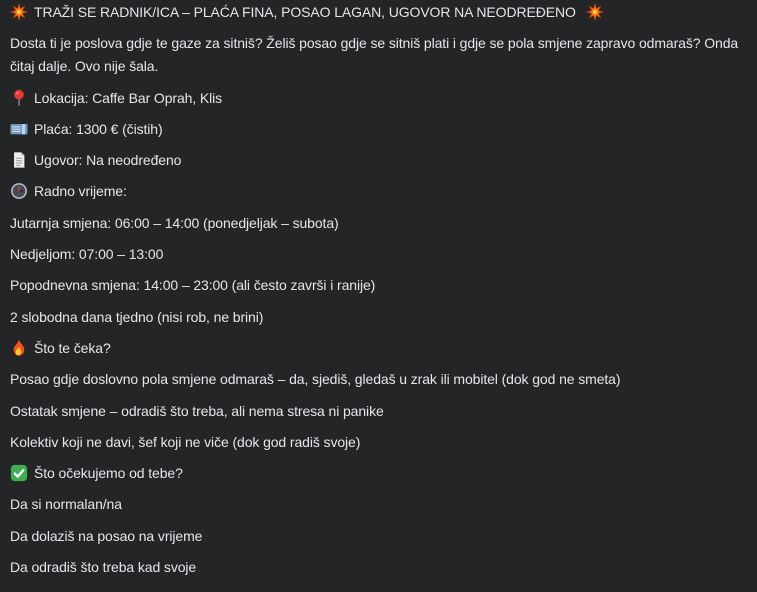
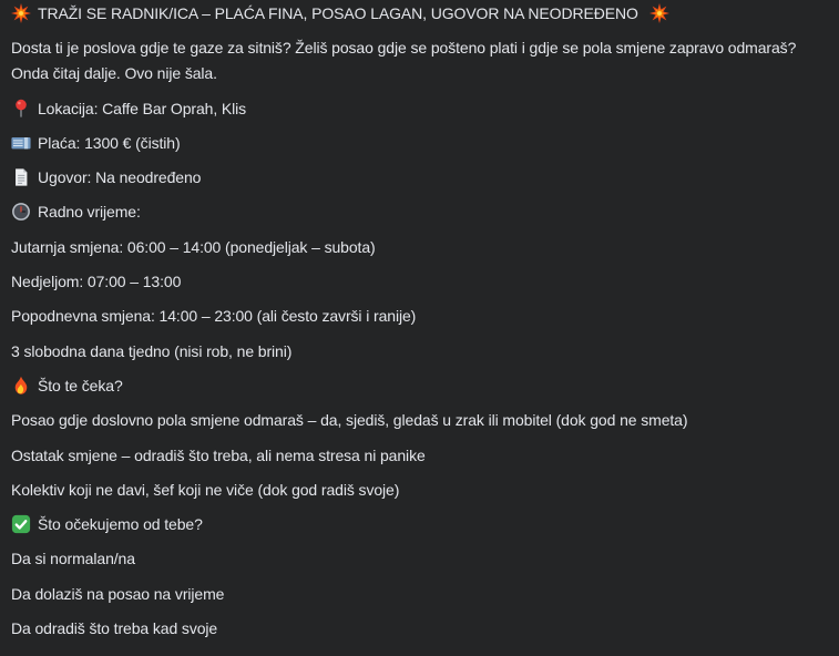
  TRAŽI SE RADNIK/ICA – PLAĆA FINA, POSAO LAGAN, UGOVOR NA NEODREĐENO
- Dosta ti je poslova gdje te gaze za sitniš? Želiš posao gdje se sitniš plati i gdje se pola smjene zapravo odmaraš? Onda čitaj dalje. Ovo nije šala.
+ Dosta ti je poslova gdje te gaze za sitniš? Želiš posao gdje se pošteno plati i gdje se pola smjene zapravo odmaraš? Onda čitaj dalje. Ovo nije šala.
  Lokacija: Caffe Bar Oprah, Klis
  Plaća: 1300 € (čistih)
  Ugovor: Na neodređeno
  Radno vrijeme:
  Jutarnja smjena: 06:00 – 14:00 (ponedjeljak – subota)
  Nedjeljom: 07:00 – 13:00
  Popodnevna smjena: 14:00 – 23:00 (ali često završi i ranije)
- 2 slobodna dana tjedno (nisi rob, ne brini)
+ 3 slobodna dana tjedno (nisi rob, ne brini)
  Što te čeka?
  Posao gdje doslovno pola smjene odmaraš – da, sjediš, gledaš u zrak ili mobitel (dok god ne smeta)
  Ostatak smjene – odradiš što treba, ali nema stresa ni panike
  Kolektiv koji ne davi, šef koji ne viče (dok god radiš svoje)
  Što očekujemo od tebe?
  Da si normalan/na
  Da dolaziš na posao na vrijeme
  Da odradiš što treba kad svoje
